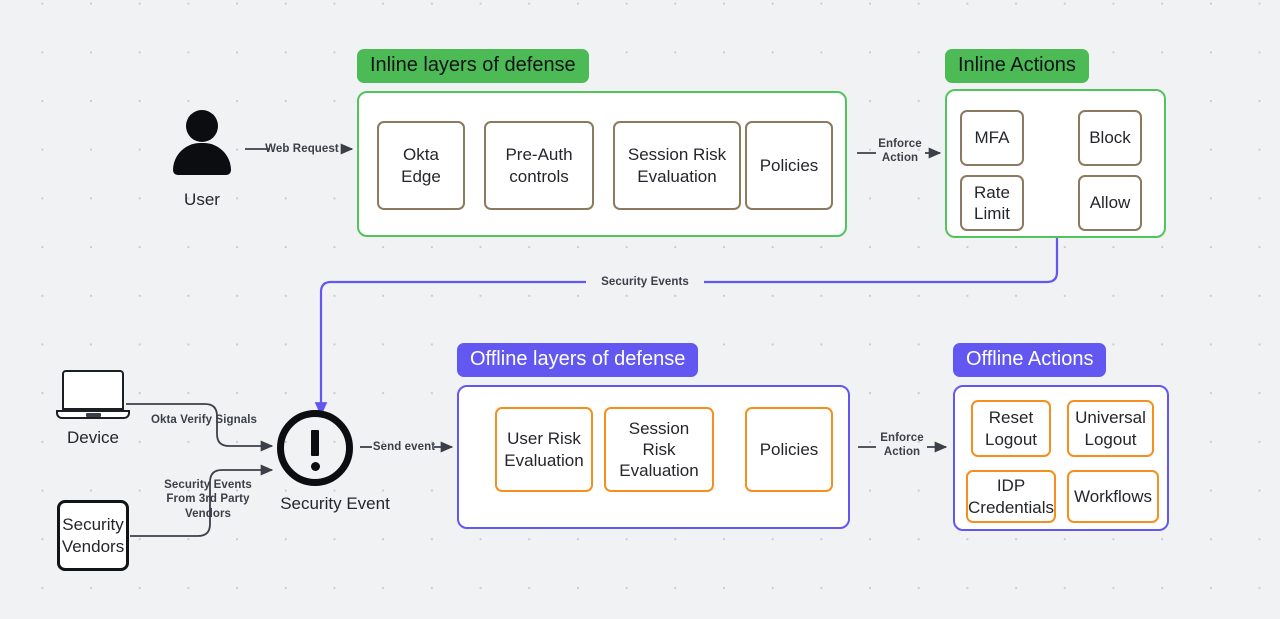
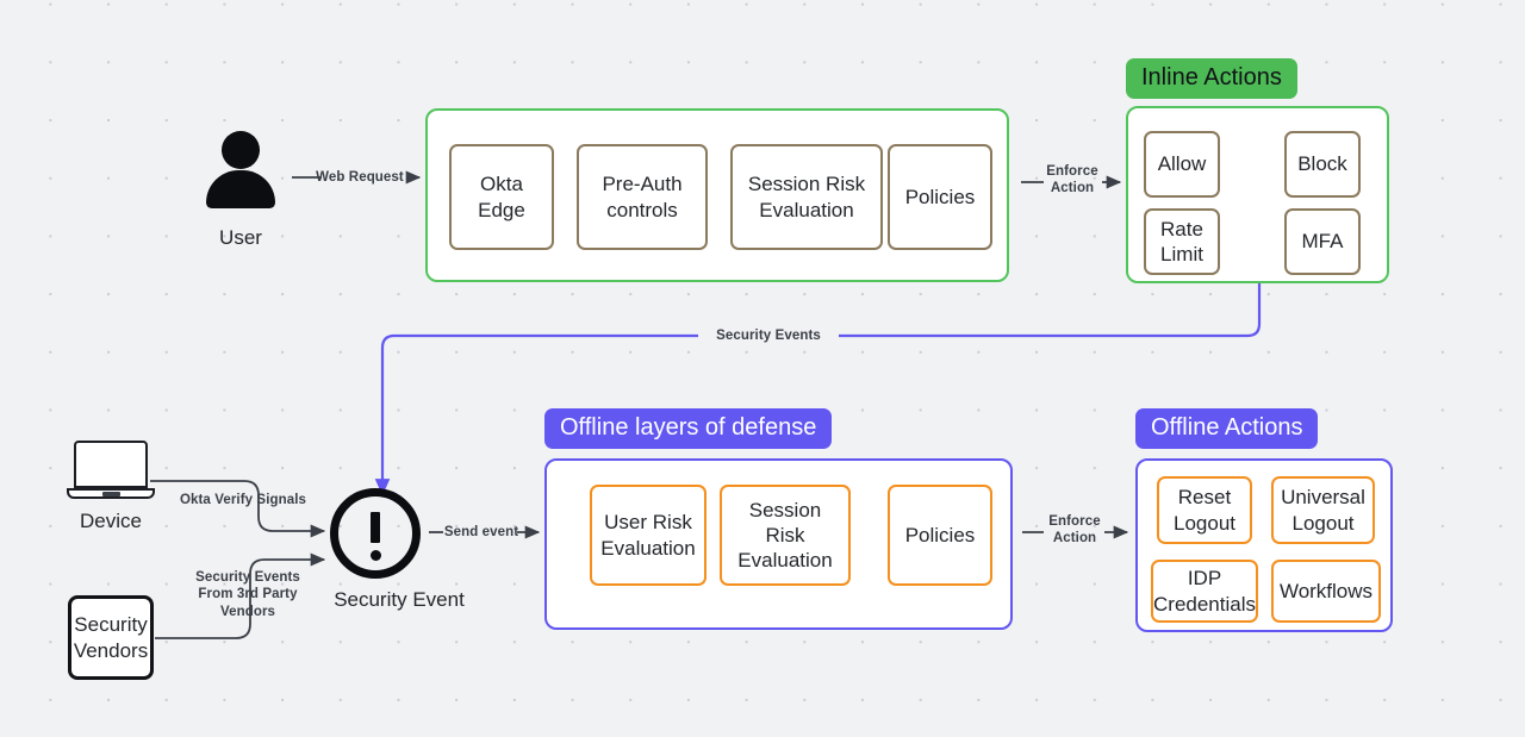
  User
  Web Request
- Inline layers of defense
  Okta Edge
  Pre-Auth
  controls
  Session Risk
  Evaluation
  Policies
  Enforce
  Action
  Inline Actions
- MFA
+ Allow
  Block
  Rate
  Limit
- Allow
+ MFA
  Security Events
  Device
  Okta Verify Signals
  Security
  Vendors
  Security Events
  From 3rd Party
  Vendors
  Security Event
  Send event
  Offline layers of defense
  User Risk
  Evaluation
  Session Risk
  Evaluation
  Policies
  Enforce
  Action
  Offline Actions
  Reset
  Logout
  Universal
  Logout
  IDP
  Credentials
  Workflows
